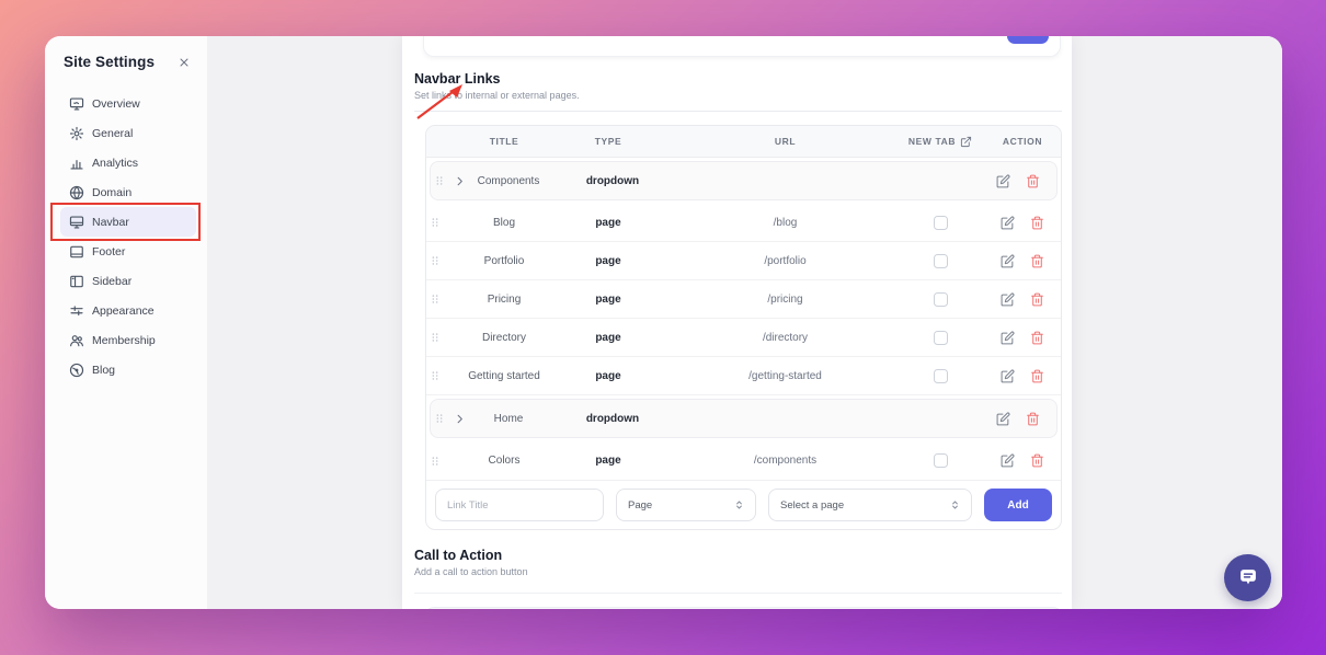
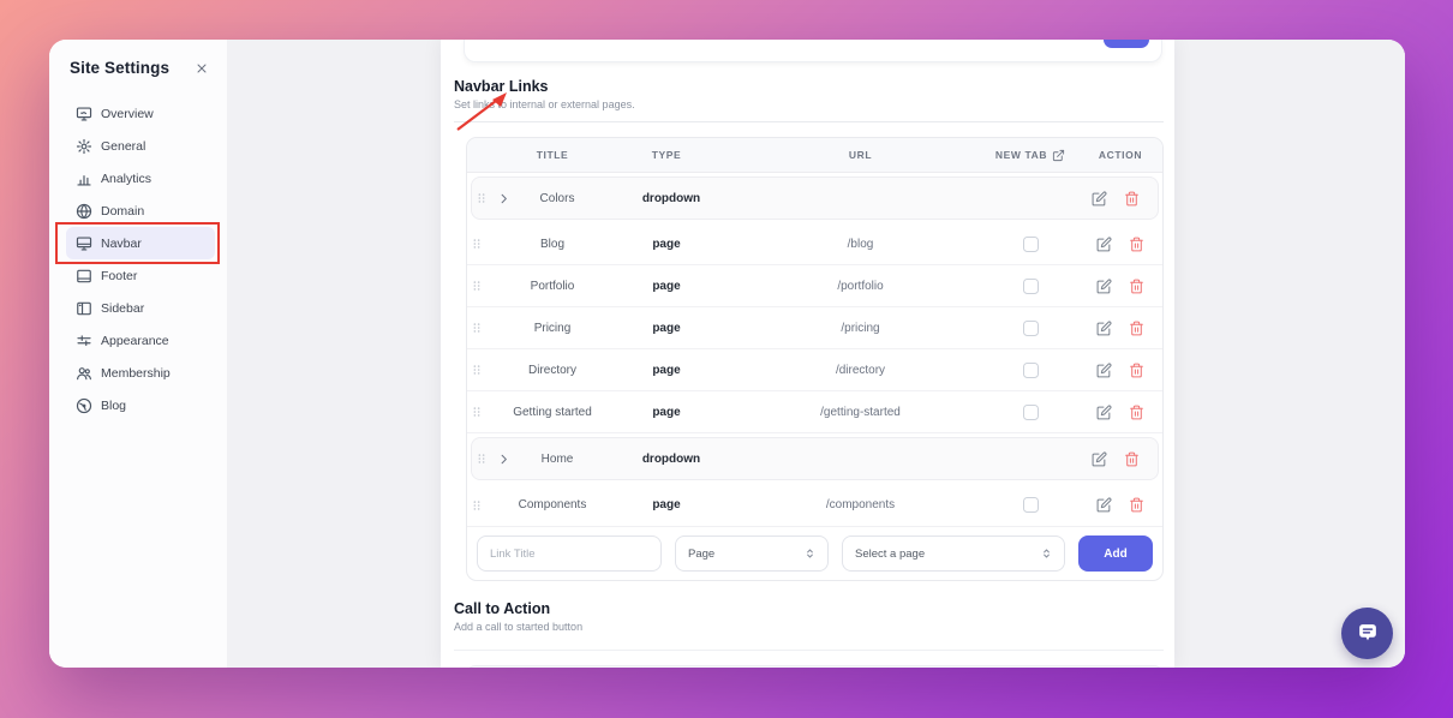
  Site Settings
  Overview
  General
  Analytics
  Domain
  Navbar
  Footer
  Sidebar
  Appearance
  Membership
  Blog
  Navbar Links
  Set linko internal or external pages.
  TITLE
  TYPE
  URL
  NEW TAB
  ACTION
- Components
+ Colors
  dropdown
  Blog
  page
  /blog
  Portfolio
  page
  /portfolio
  Pricing
  page
  /pricing
  Directory
  page
  /directory
  Getting started
  page
  /getting-started
  Home
  dropdown
- Colors
+ Components
  page
  /components
  Link Title
  Page
  Select a page
  Add
  Call to Action
- Add a call to action button
+ Add a call to started button
